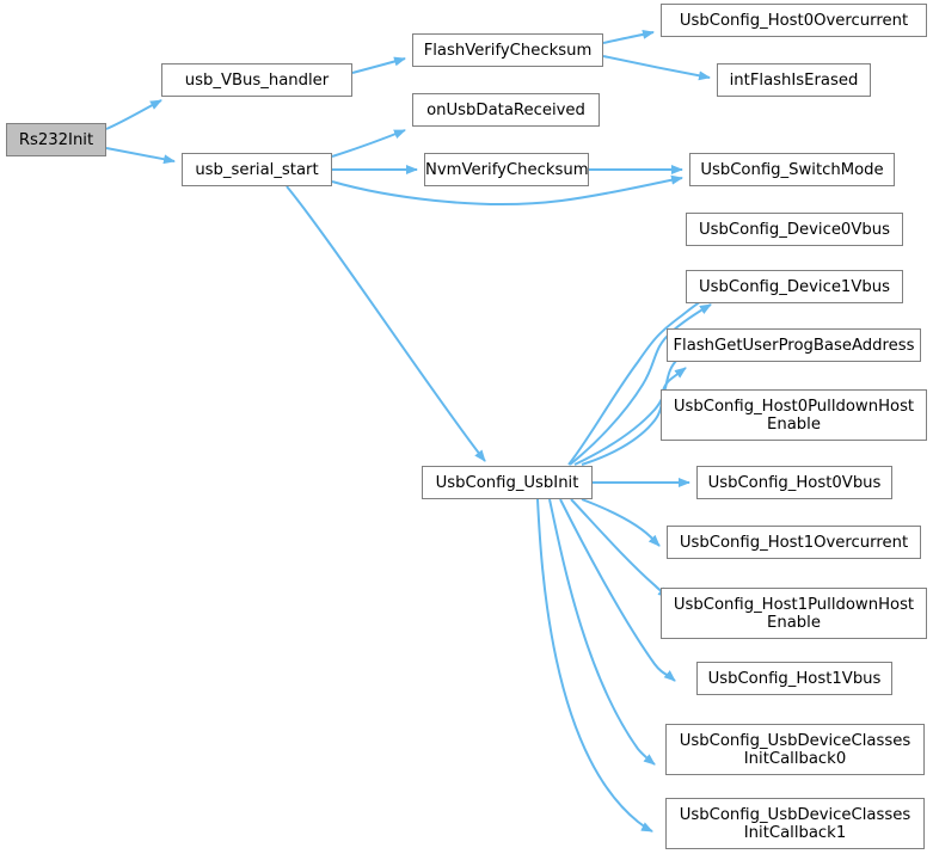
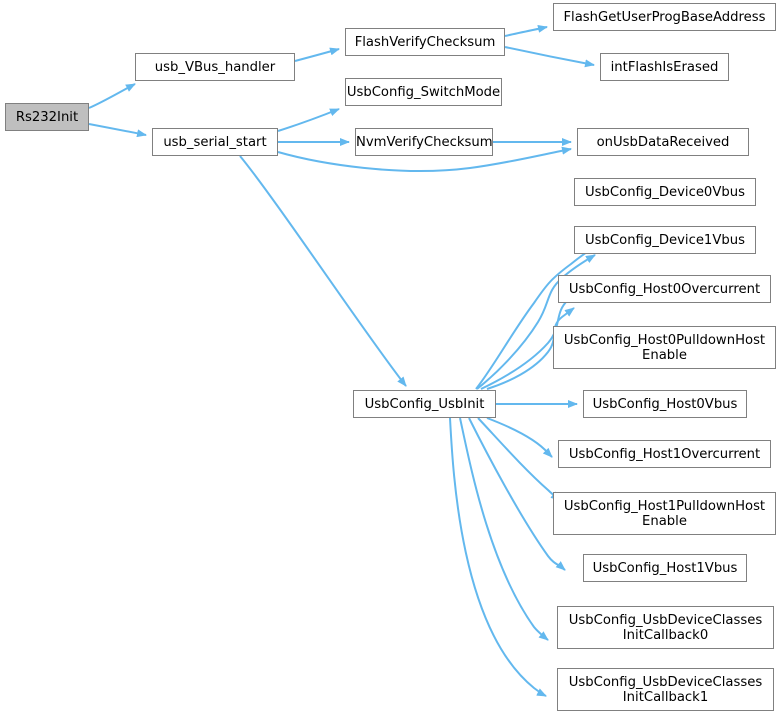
  Rs232Init
  usb_VBus_handler
  FlashVerifyChecksum
- UsbConfig_Host0Overcurrent
+ FlashGetUserProgBaseAddress
  intFlashIsErased
- onUsbDataReceived
+ UsbConfig_SwitchMode
  usb_serial_start
  NvmVerifyChecksum
- UsbConfig_SwitchMode
+ onUsbDataReceived
  UsbConfig_Device0Vbus
  UsbConfig_Device1Vbus
- FlashGetUserProgBaseAddress
+ UsbConfig_Host0Overcurrent
  UsbConfig_Host0PulldownHost
  Enable
  UsbConfig_Host0Vbus
  UsbConfig_UsbInit
  UsbConfig_Host1Overcurrent
  UsbConfig_Host1PulldownHost
  Enable
  UsbConfig_Host1Vbus
  UsbConfig_UsbDeviceClasses
  InitCallback0
  UsbConfig_UsbDeviceClasses
  InitCallback1
